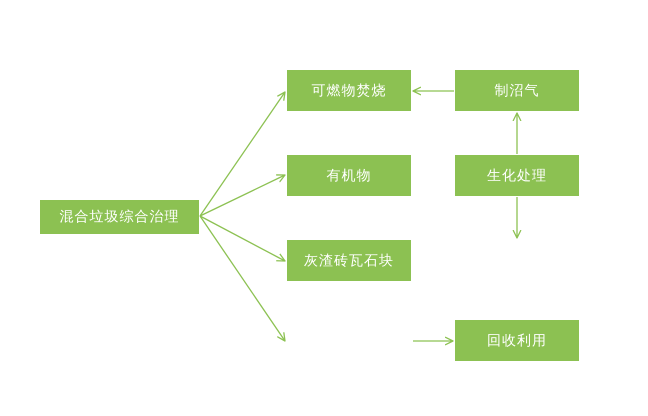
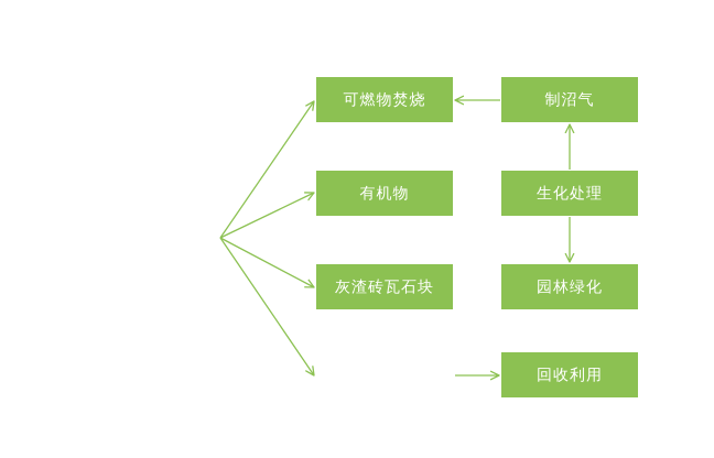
- 混合垃圾综合治理
  可燃物焚烧
  有机物
  灰渣砖瓦石块
  制沼气
  生化处理
+ 园林绿化
  回收利用
